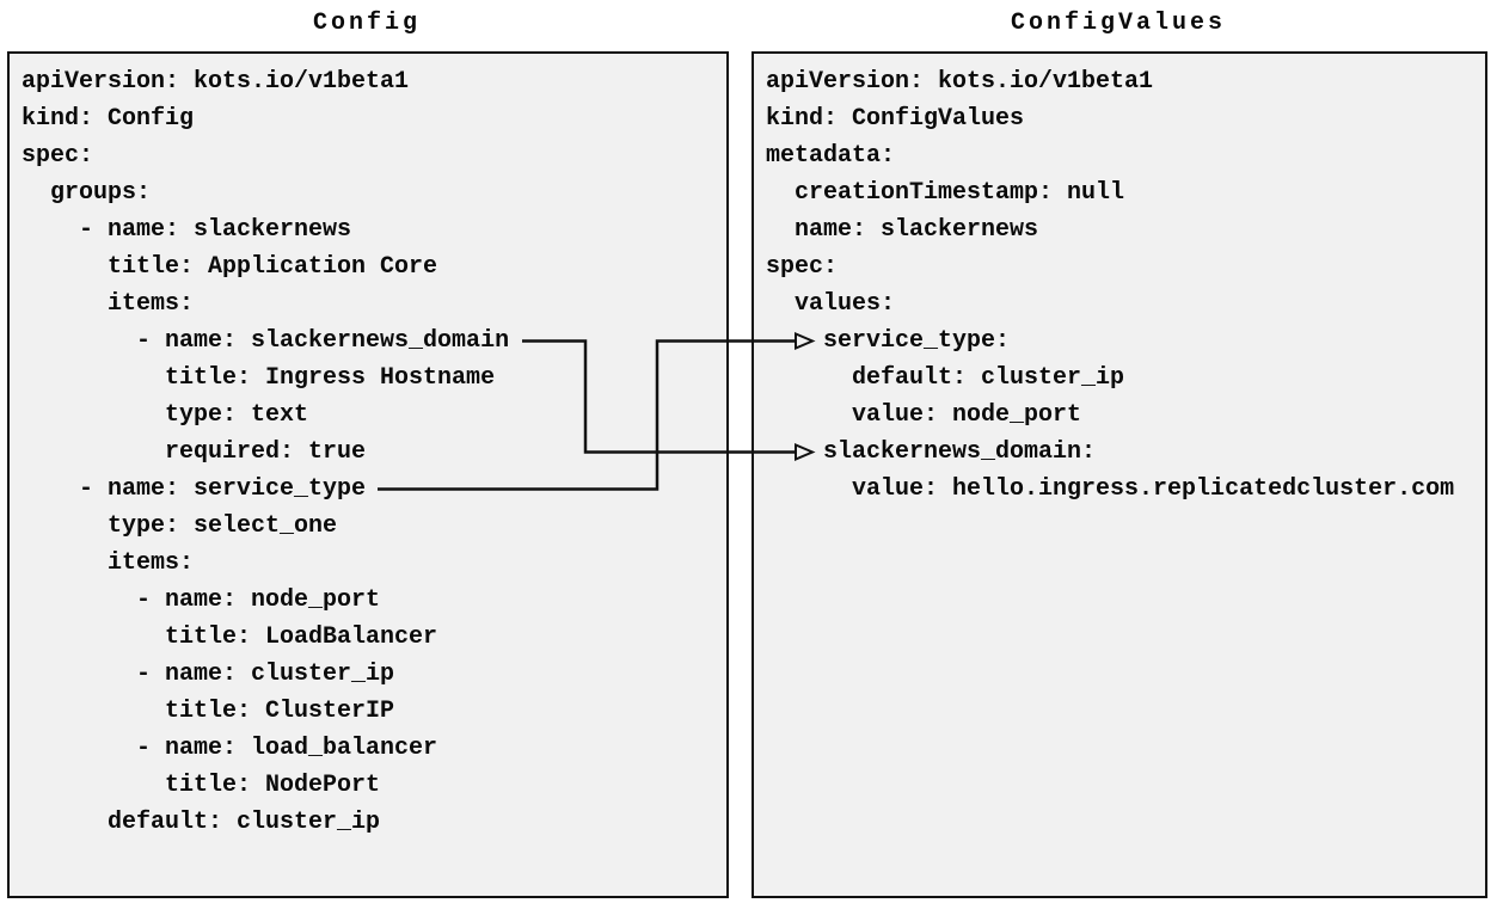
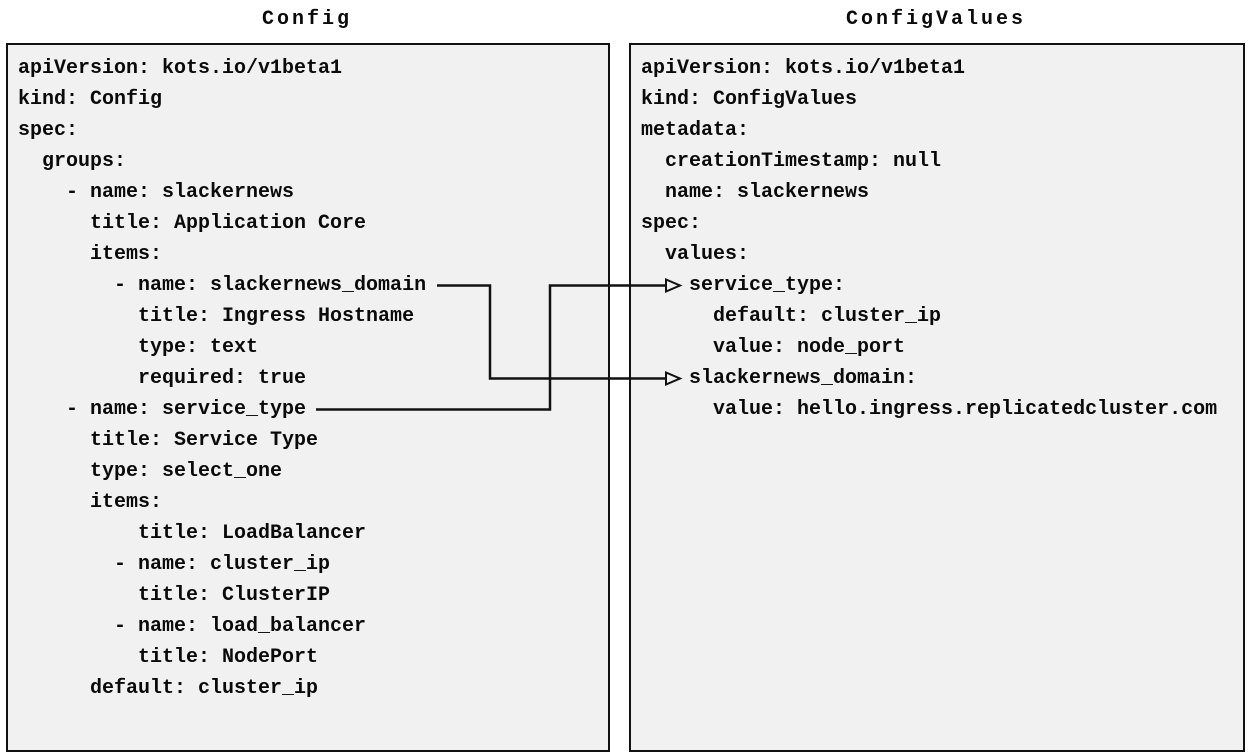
  Config
  ConfigValues
  apiVersion: kots.io/v1beta1
  kind: Config
  spec:
  groups:
  - name: slackernews
  title: Application Core
  items:
  - name: slackernews_domain
  title: Ingress Hostname
  type: text
  required: true
  - name: service_type
+ title: Service Type
  type: select_one
  items:
- - name: node_port
  title: LoadBalancer
  - name: cluster_ip
  title: ClusterIP
  - name: load_balancer
  title: NodePort
  default: cluster_ip
  apiVersion: kots.io/v1beta1
  kind: ConfigValues
  metadata:
  creationTimestamp: null
  name: slackernews
  spec:
  values:
  service_type:
  default: cluster_ip
  value: node_port
  slackernews_domain:
  value: hello.ingress.replicatedcluster.com
